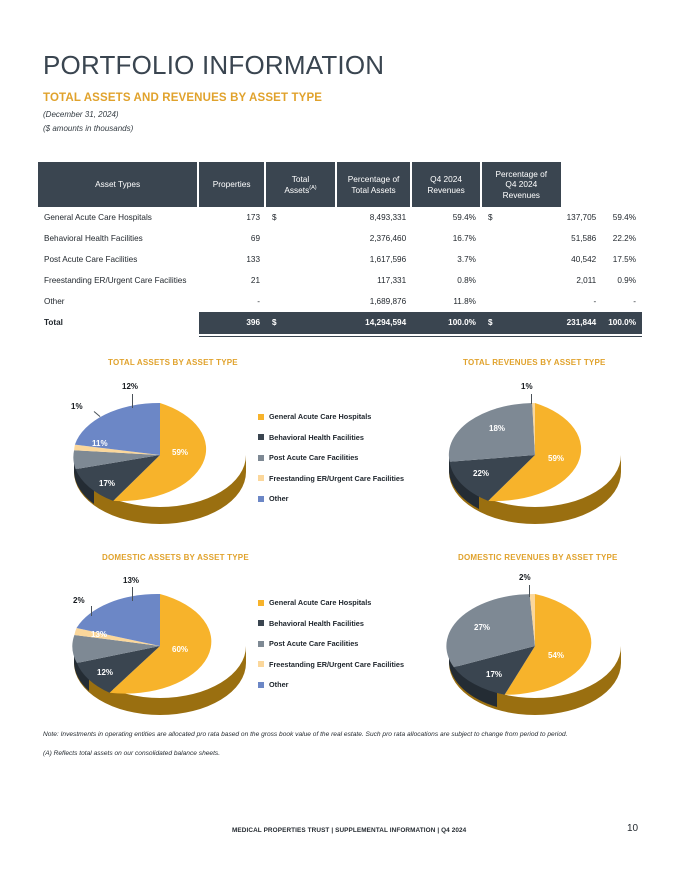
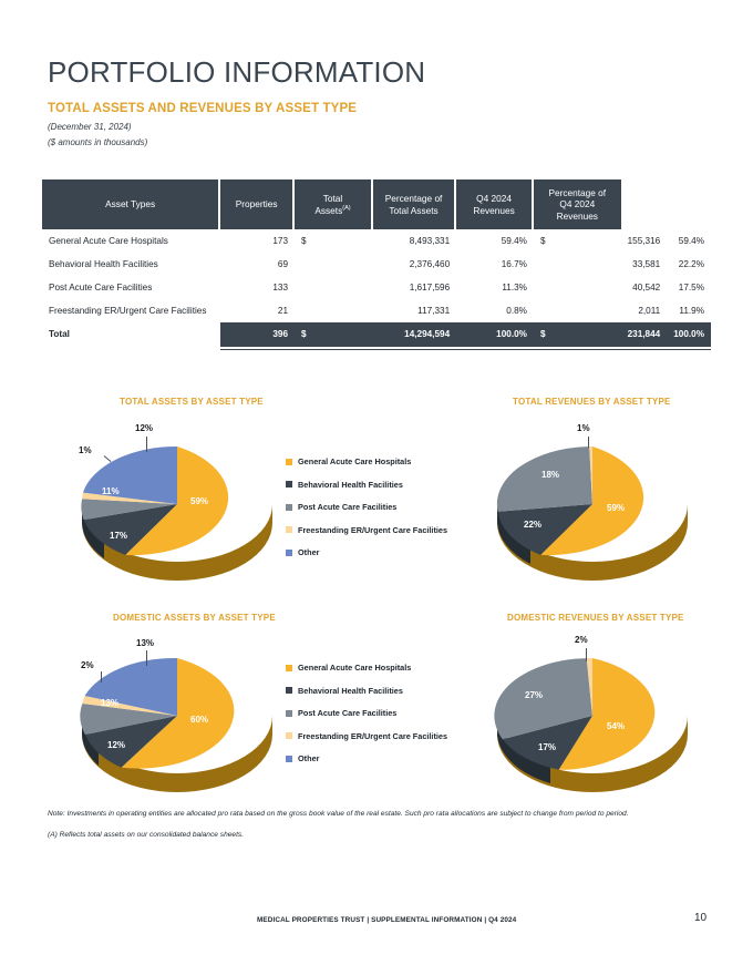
  PORTFOLIO INFORMATION
  TOTAL ASSETS AND REVENUES BY ASSET TYPE
  (December 31, 2024)
  ($ amounts in thousands)
  Asset Types	Properties	Total Assets	Percentage of Total Assets	Q4 2024 Revenues	Percentage of Q4 2024 Revenues
- General Acute Care Hospitals	173	$	8,493,331	59.4%	$	137,705	59.4%
+ General Acute Care Hospitals	173	$	8,493,331	59.4%	$	155,316	59.4%
- Behavioral Health Facilities	69		2,376,460	16.7%		51,586	22.2%
+ Behavioral Health Facilities	69		2,376,460	16.7%		33,581	22.2%
- Post Acute Care Facilities	133		1,617,596	3.7%		40,542	17.5%
+ Post Acute Care Facilities	133		1,617,596	11.3%		40,542	17.5%
- Freestanding ER/Urgent Care Facilities	21		117,331	0.8%		2,011	0.9%
+ Freestanding ER/Urgent Care Facilities	21		117,331	0.8%		2,011	11.9%
- Other	-		1,689,876	11.8%		-	-
  Total	396	$	14,294,594	100.0%	$	231,844	100.0%
  TOTAL ASSETS BY ASSET TYPE
  59%
  17%
  11%
  1%
  12%
  General Acute Care Hospitals
  Behavioral Health Facilities
  Post Acute Care Facilities
  Freestanding ER/Urgent Care Facilities
  Other
  TOTAL REVENUES BY ASSET TYPE
  59%
  22%
  18%
  1%
  DOMESTIC ASSETS BY ASSET TYPE
  60%
  12%
  13%
  2%
  13%
  General Acute Care Hospitals
  Behavioral Health Facilities
  Post Acute Care Facilities
  Freestanding ER/Urgent Care Facilities
  Other
  DOMESTIC REVENUES BY ASSET TYPE
  54%
  17%
  27%
  2%
  10
